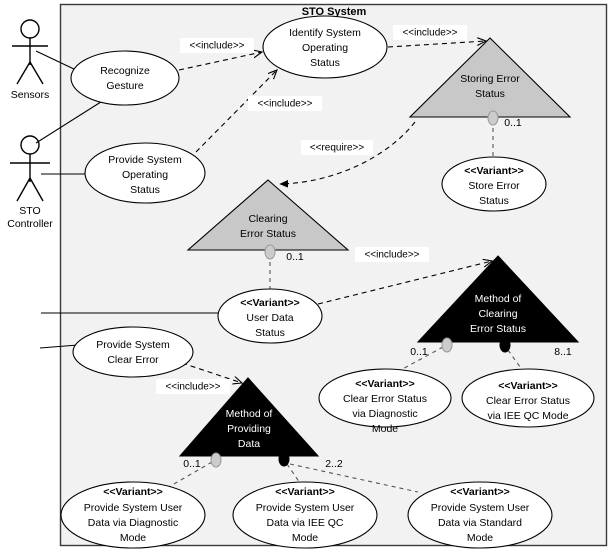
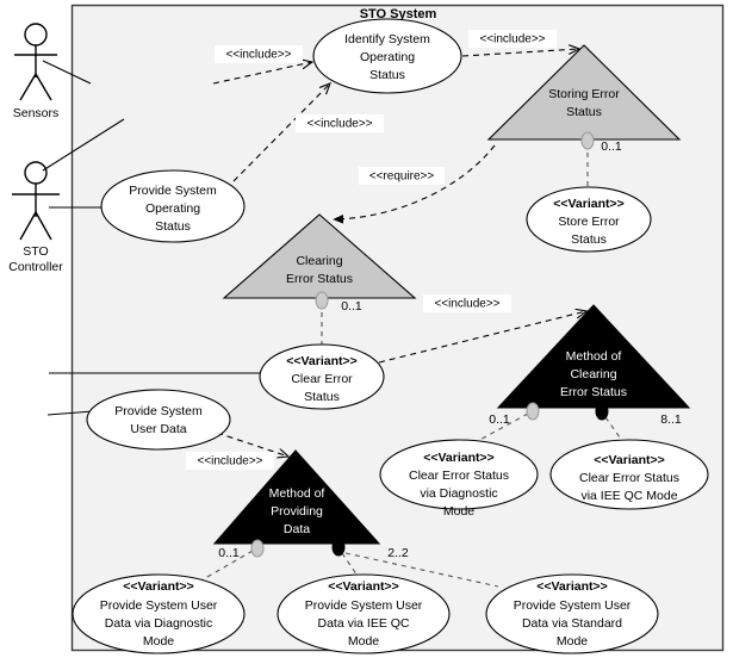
  STO System
  Sensors
  STO
  Controller
  Storing Error
  Status
  Clearing
  Error Status
  Method of
  Clearing
  Error Status
  Method of
  Providing
  Data
- Recognize
- Gesture
  Identify System
  Operating
  Status
  Provide System
  Operating
  Status
  <<Variant>>
  Store Error
  Status
  <<Variant>>
- User Data
+ Clear Error
  Status
  Provide System
- Clear Error
+ User Data
  <<Variant>>
  Clear Error Status
  via Diagnostic
  Mode
  <<Variant>>
  Clear Error Status
  via IEE QC Mode
  <<Variant>>
  Provide System User
  Data via Diagnostic
  Mode
  <<Variant>>
  Provide System User
  Data via IEE QC
  Mode
  <<Variant>>
  Provide System User
  Data via Standard
  Mode
  0..1
  0..1
  0..1
  8..1
  0..1
  2..2
  <<include>>
  <<include>>
  <<include>>
  <<require>>
  <<include>>
  <<include>>
